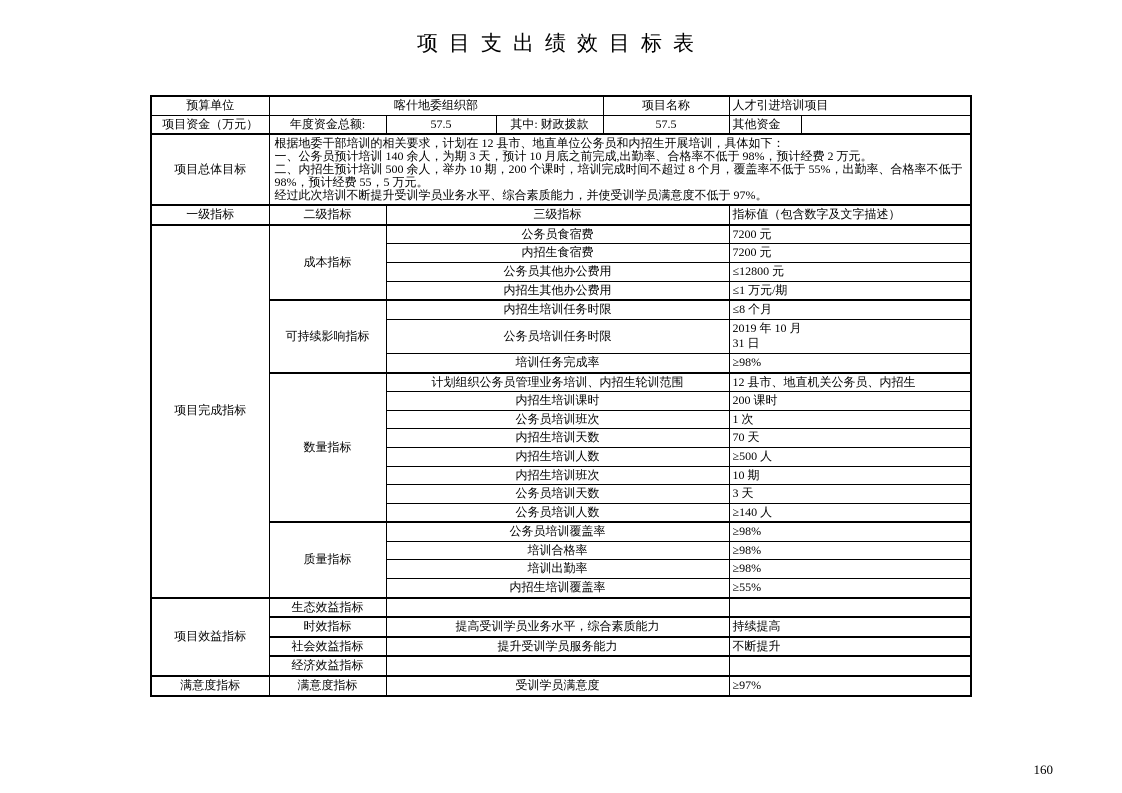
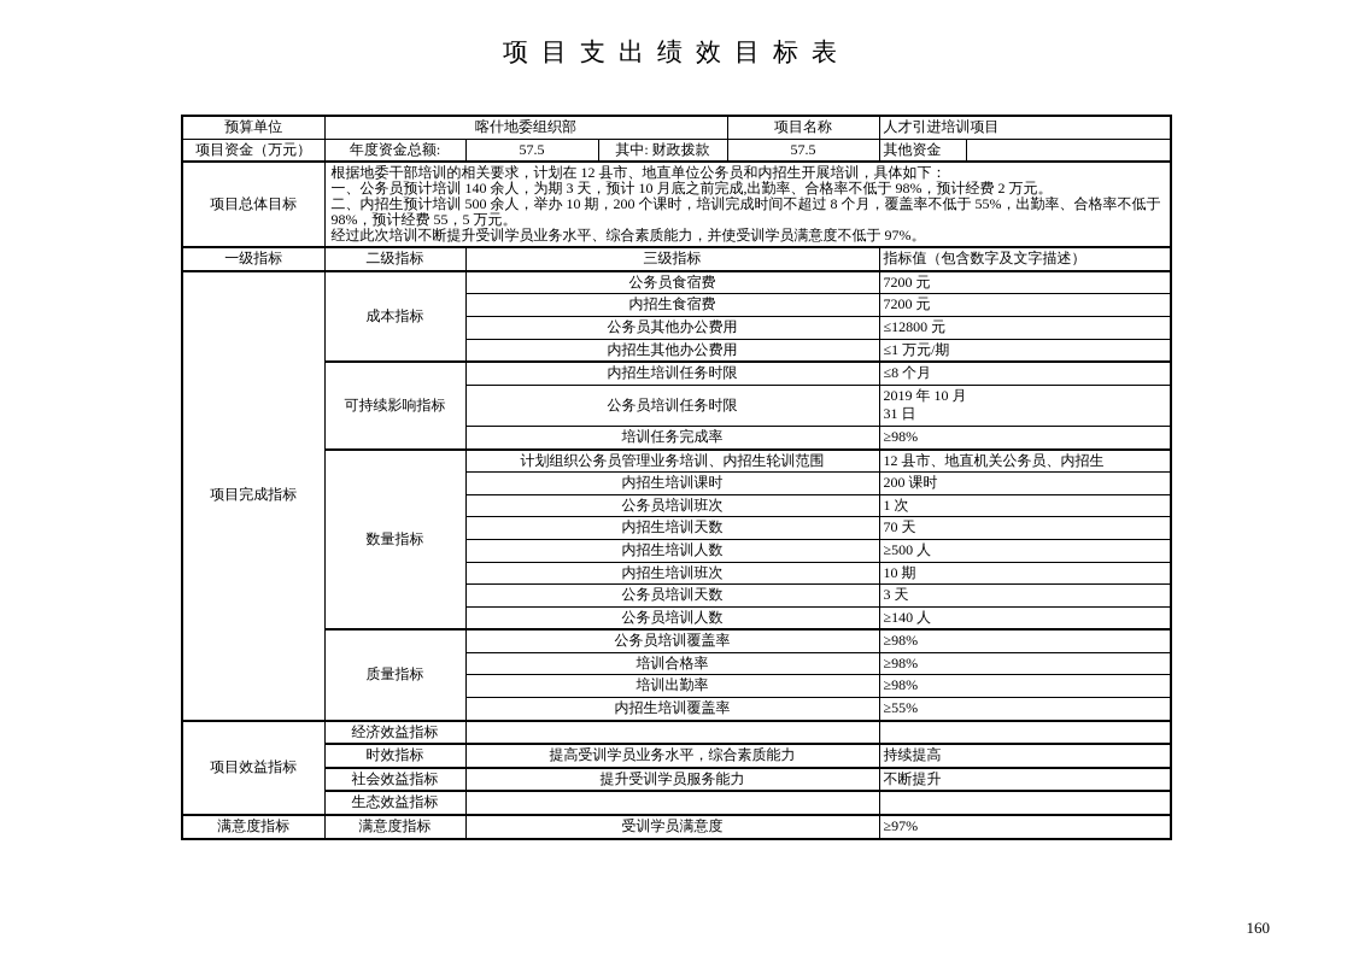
  项目支出绩效目标表
  预算单位	喀什地委组织部	项目名称	人才引进培训项目
  项目资金（万元）	年度资金总额:	57.5	其中: 财政拨款	57.5	其他资金
  项目总体目标	根据地委干部培训的相关要求，计划在 12 县市、地直单位公务员和内招生开展培训，具体如下： 一、公务员预计培训 140 余人，为期 3 天，预计 10 月底之前完成,出勤率、合格率不低于 98%，预计经费 2 万元。 二、内招生预计培训 500 余人，举办 10 期，200 个课时，培训完成时间不超过 8 个月，覆盖率不低于 55%，出勤率、合格率不低于 98%，预计经费 55，5 万元。 经过此次培训不断提升受训学员业务水平、综合素质能力，并使受训学员满意度不低于 97%。
  一级指标	二级指标	三级指标	指标值（包含数字及文字描述）
  项目完成指标	成本指标	公务员食宿费	7200 元
  内招生食宿费	7200 元
  公务员其他办公费用	≤12800 元
  内招生其他办公费用	≤1 万元/期
  可持续影响指标	内招生培训任务时限	≤8 个月
  公务员培训任务时限	2019 年 10 月 31 日
  培训任务完成率	≥98%
  数量指标	计划组织公务员管理业务培训、内招生轮训范围	12 县市、地直机关公务员、内招生
  内招生培训课时	200 课时
  公务员培训班次	1 次
  内招生培训天数	70 天
  内招生培训人数	≥500 人
  内招生培训班次	10 期
  公务员培训天数	3 天
  公务员培训人数	≥140 人
  质量指标	公务员培训覆盖率	≥98%
  培训合格率	≥98%
  培训出勤率	≥98%
  内招生培训覆盖率	≥55%
- 项目效益指标	生态效益指标
+ 项目效益指标	经济效益指标
  时效指标	提高受训学员业务水平，综合素质能力	持续提高
  社会效益指标	提升受训学员服务能力	不断提升
- 经济效益指标
+ 生态效益指标
  满意度指标	满意度指标	受训学员满意度	≥97%
  160
